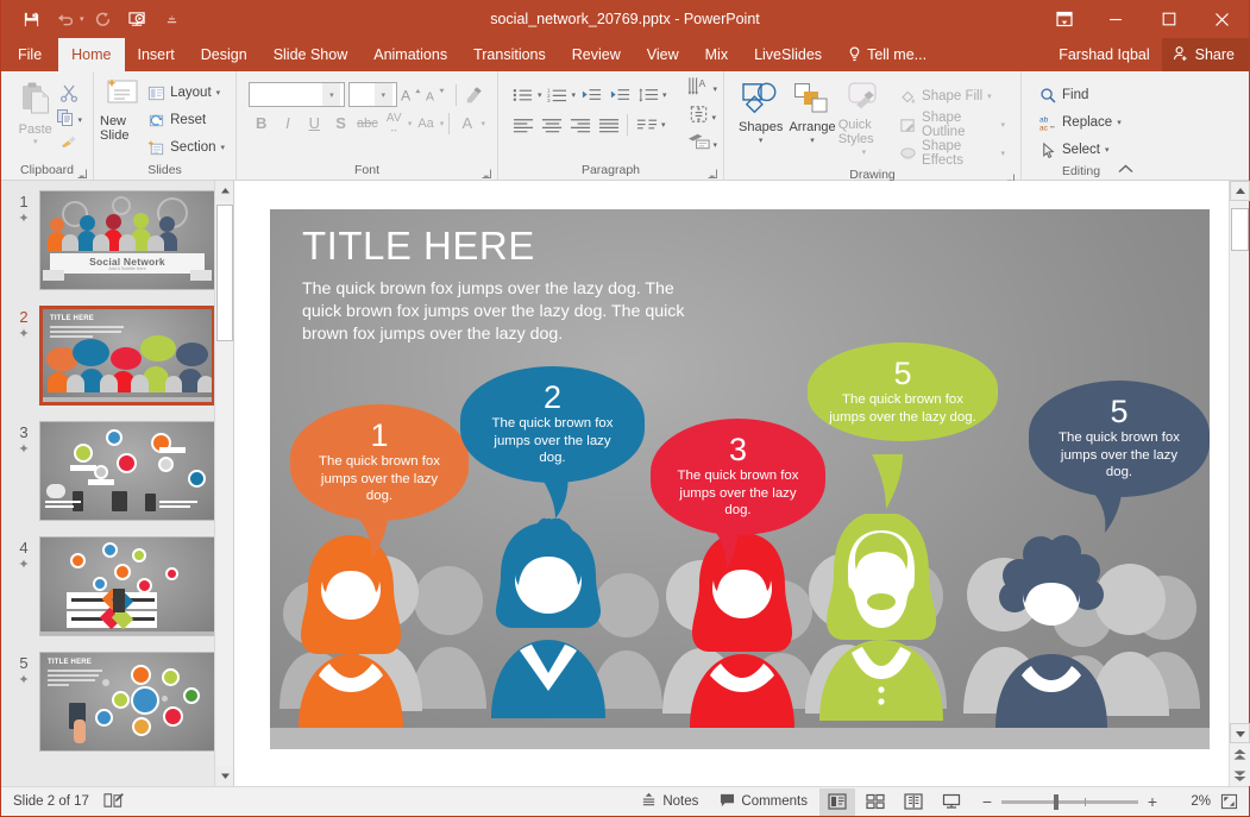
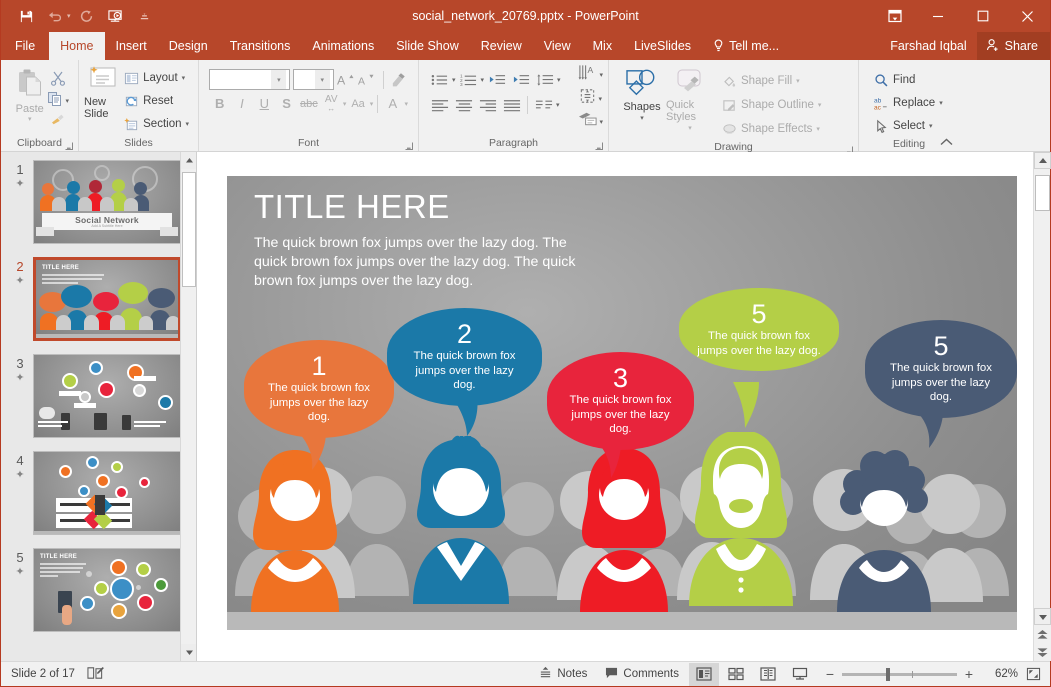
  social_network_20769.pptx - PowerPoint
  File
  Home
  Insert
  Design
- Slide Show
+ Transitions
  Animations
- Transitions
+ Slide Show
  Review
  View
  Mix
  LiveSlides
  Tell me...
  Farshad Iqbal
  Share
  Paste
  Clipboard
  New Slide
  Layout
  Reset
  Section
  Slides
  A
  A
  B
  I
  U
  S
  abc
  AV
  ↔
  Aa
  A
  Font
  A
  Paragraph
  Shapes
- Arrange
  Quick Styles
  Shape Fill
  Shape Outline
  Shape Effects
  Drawing
  Find
  Replace
  Select
  Editing
  1
  ✦
  Social Network
  2
  ✦
  3
  ✦
  4
  ✦
  5
  ✦
  TITLE HERE
  The quick brown fox jumps over the lazy dog. The quick brown fox jumps over the lazy dog. The quick brown fox jumps over the lazy dog.
  1
  The quick brown fox jumps over the lazy dog.
  2
  The quick brown fox jumps over the lazy dog.
  3
  The quick brown fox jumps over the lazy dog.
  5
  The quick brown fox jumps over the lazy dog.
  5
  The quick brown fox jumps over the lazy dog.
  Slide 2 of 17
  Notes
  Comments
  −
  +
- 2%
+ 62%
